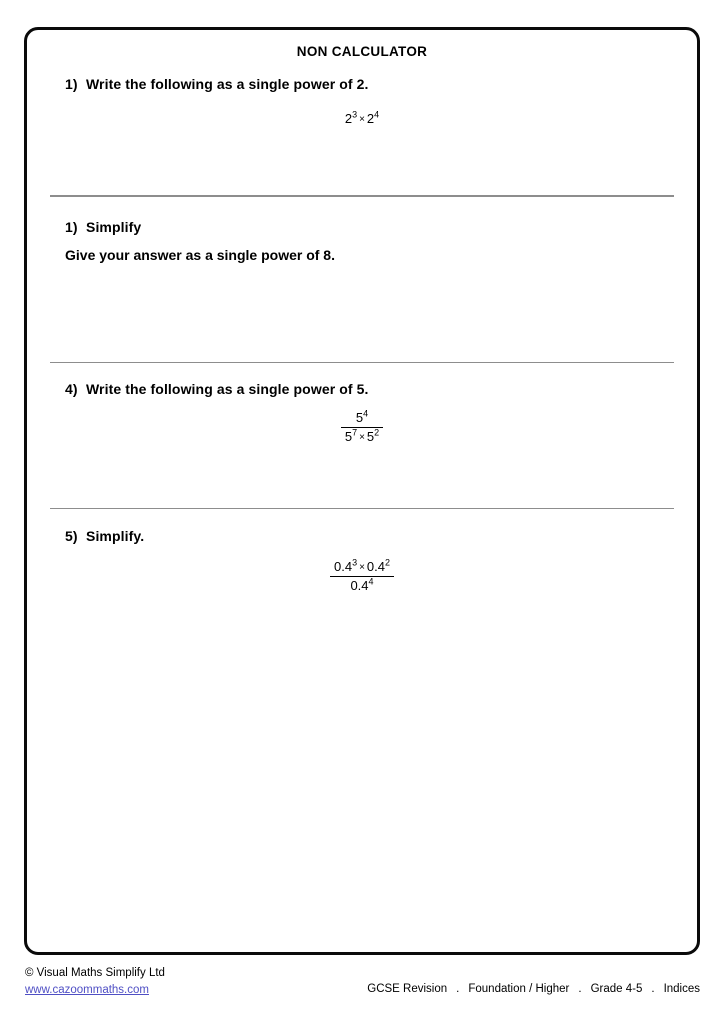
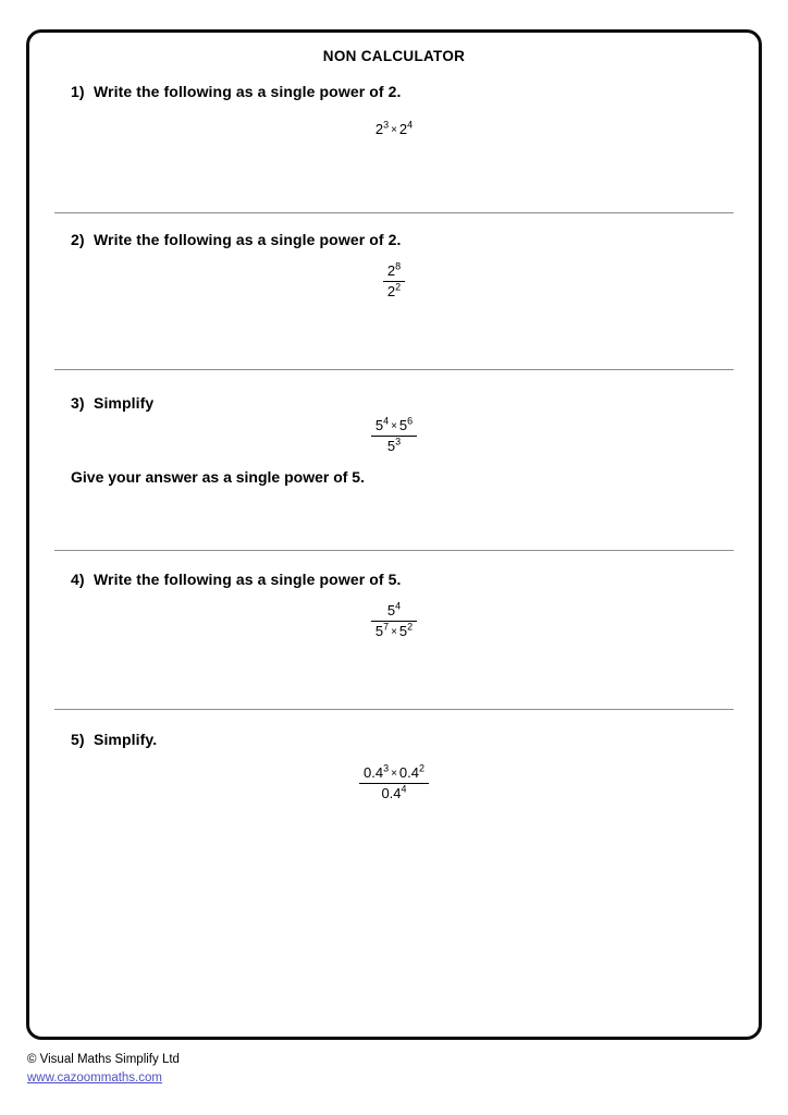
  NON CALCULATOR
  1) Write the following as a single power of 2.
  23 × 24
+ 2) Write the following as a single power of 2.
+ 28
+ 22
- 1) Simplify
+ 3) Simplify
+ 54 × 56
+ 53
- Give your answer as a single power of 8.
+ Give your answer as a single power of 5.
  4) Write the following as a single power of 5.
  54
  57 × 52
  5) Simplify.
  0.43 × 0.42
  0.44
  © Visual Maths Simplify Ltd
  www.cazoommaths.com
- GCSE Revision . Foundation / Higher . Grade 4-5 . Indices
